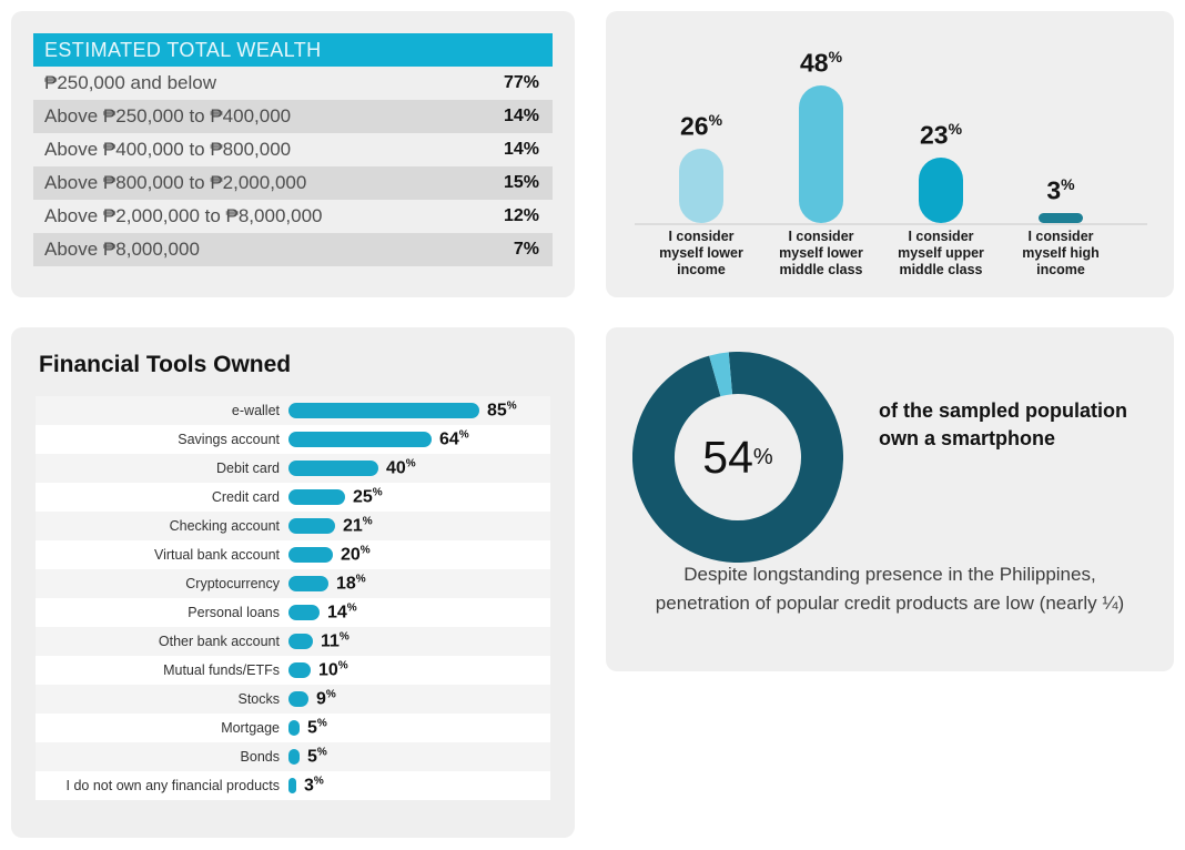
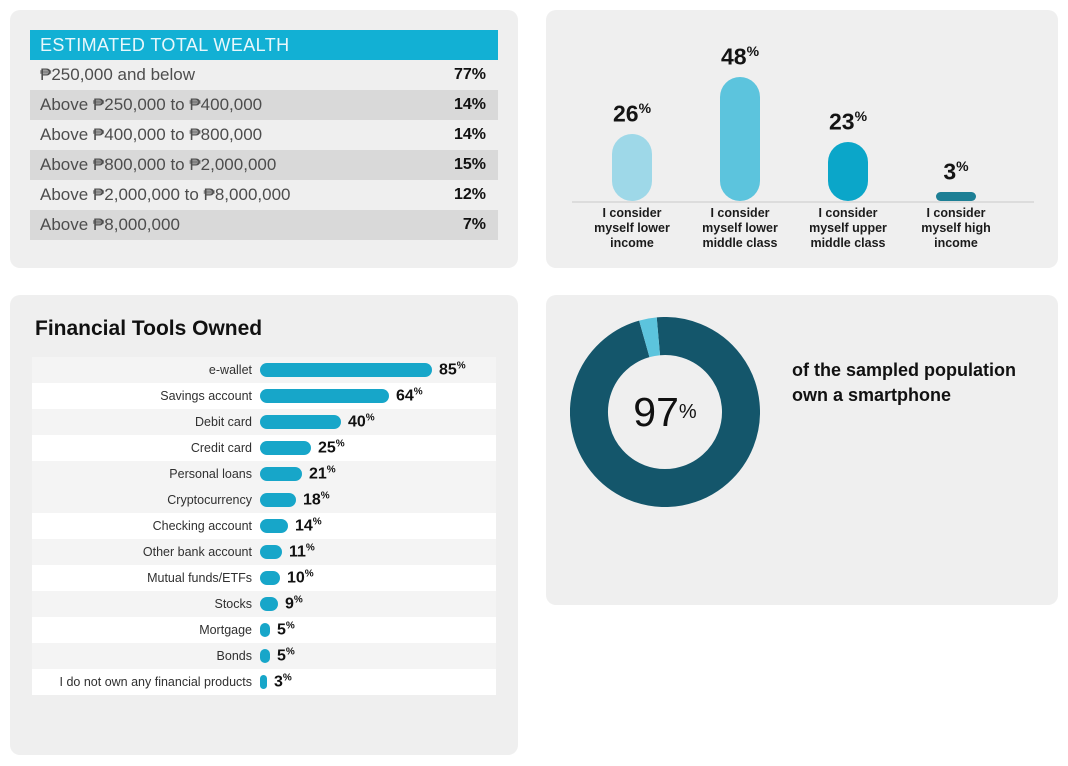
  ESTIMATED TOTAL WEALTH
  ₱250,000 and below
  77%
  Above ₱250,000 to ₱400,000
  14%
  Above ₱400,000 to ₱800,000
  14%
  Above ₱800,000 to ₱2,000,000
  15%
  Above ₱2,000,000 to ₱8,000,000
  12%
  Above ₱8,000,000
  7%
  26%
  I consider myself lower income
  48%
  I consider myself lower middle class
  23%
  I consider myself upper middle class
  3%
  I consider myself high income
  Financial Tools Owned
  e-wallet
  85%
  Savings account
  64%
  Debit card
  40%
  Credit card
  25%
- Checking account
+ Personal loans
  21%
- Virtual bank account
- 20%
  Cryptocurrency
  18%
- Personal loans
+ Checking account
  14%
  Other bank account
  11%
  Mutual funds/ETFs
  10%
  Stocks
  9%
  Mortgage
  5%
  Bonds
  5%
  I do not own any financial products
  3%
- 54
+ 97
  %
  of the sampled population own a smartphone
- Despite longstanding presence in the Philippines, penetration of popular credit products are low (nearly ¼)
